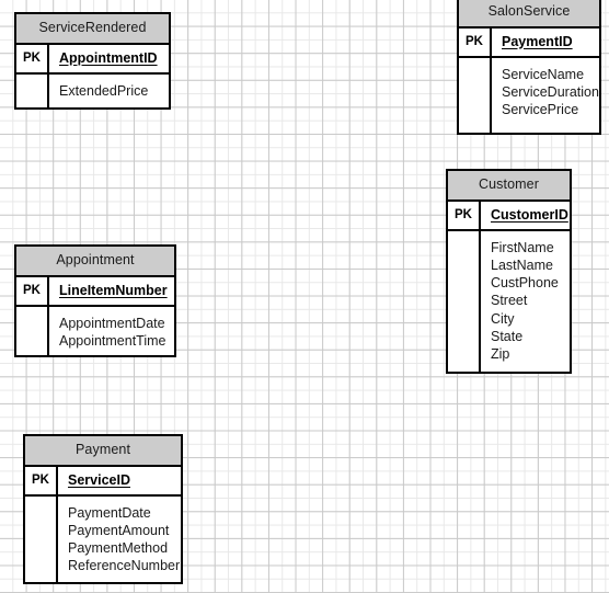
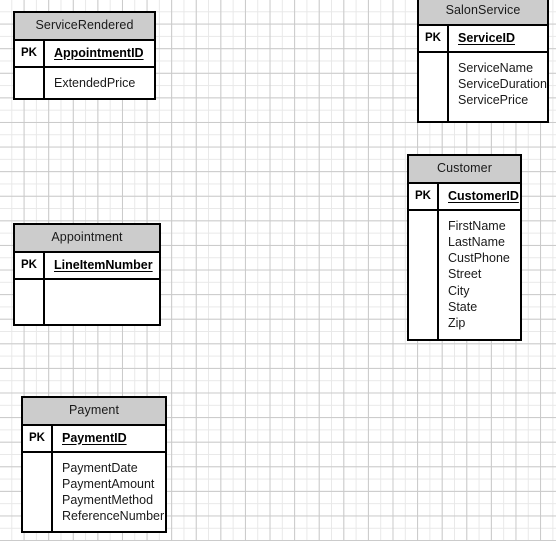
  ServiceRendered
  PK
  AppointmentID
  ExtendedPrice
  SalonService
  PK
- PaymentID
+ ServiceID
  ServiceName
  ServiceDuration
  ServicePrice
  Customer
  PK
  CustomerID
  FirstName
  LastName
  CustPhone
  Street
  City
  State
  Zip
  Appointment
  PK
  LineItemNumber
- AppointmentDate
- AppointmentTime
  Payment
  PK
- ServiceID
+ PaymentID
  PaymentDate
  PaymentAmount
  PaymentMethod
  ReferenceNumber
